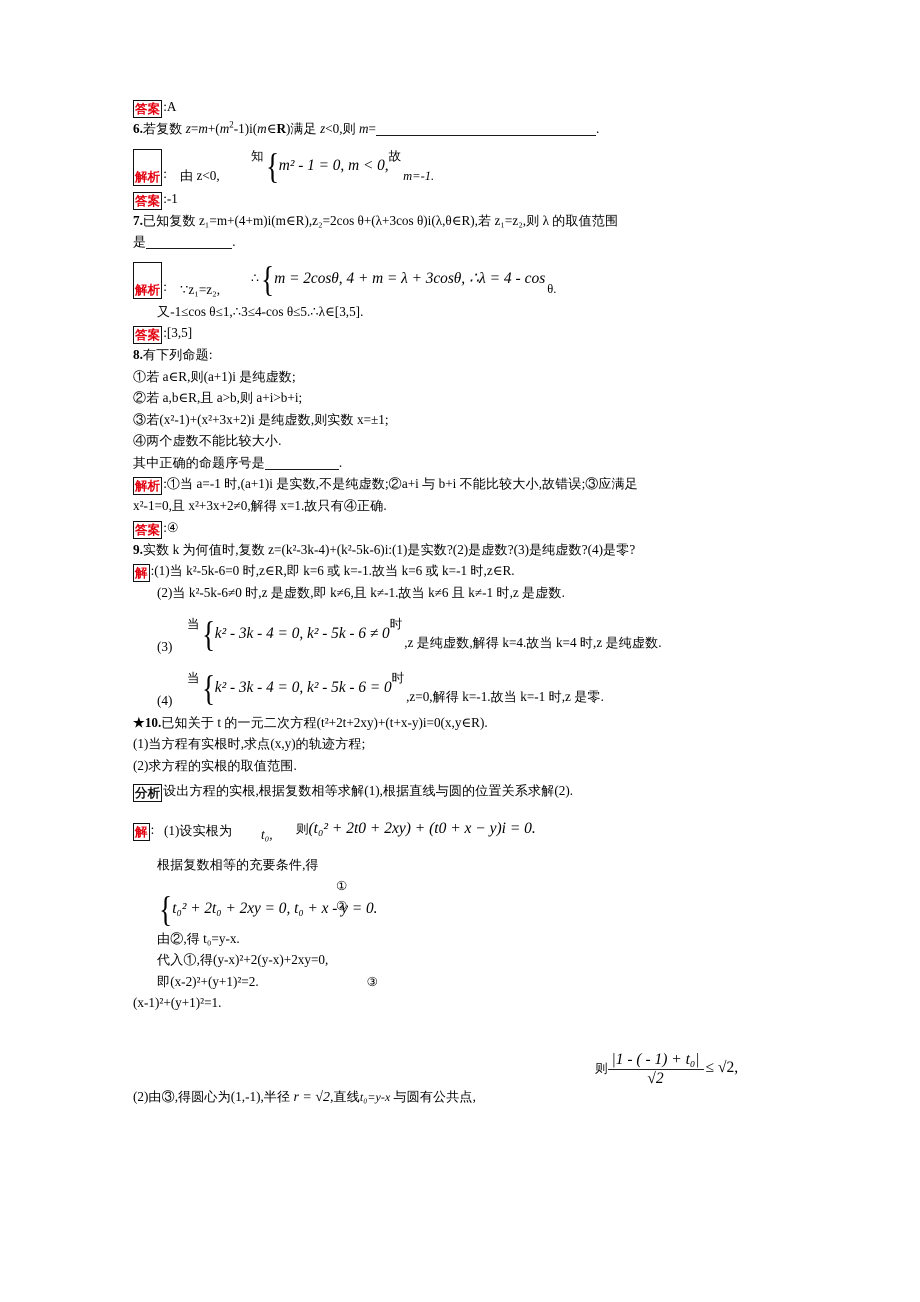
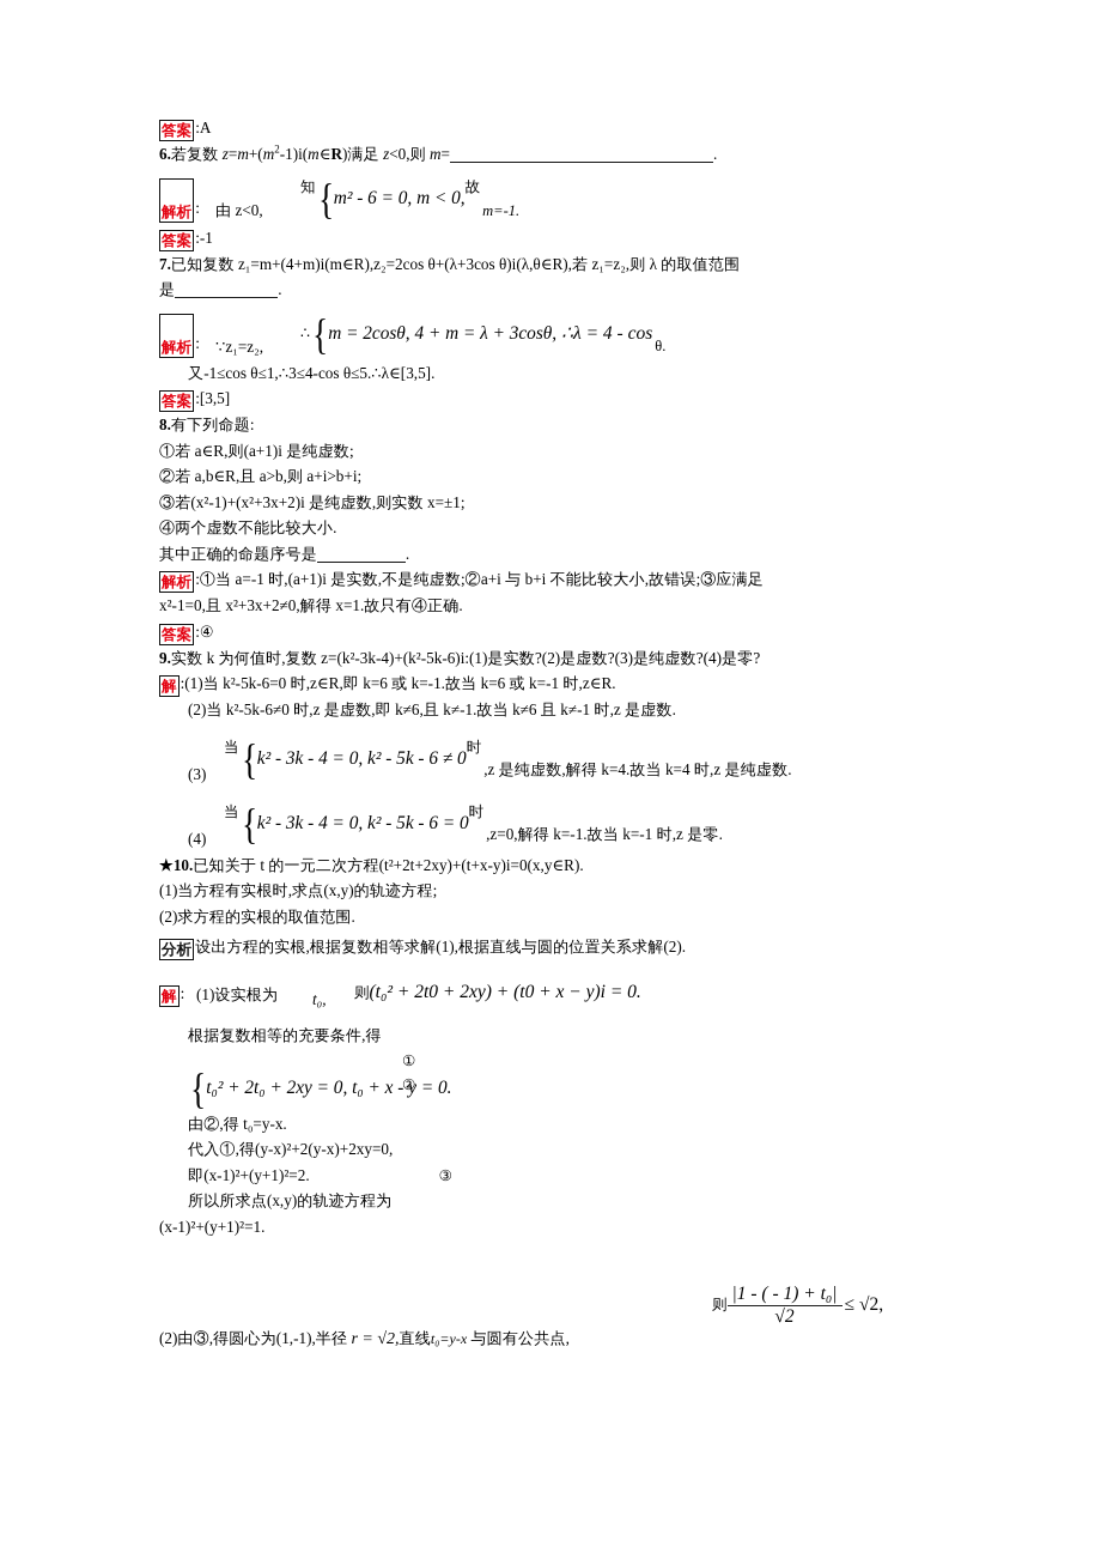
  答案 :A
  6.若复数 z=m+(m2-1)i(m∈R)满足 z<0,则 m= .
  解析 :
  由 z<0,
  知
  {
- m² - 1 = 0, m < 0,
+ m² - 6 = 0, m < 0,
  故m=-1.
  答案 :-1
  7.已知复数 z₁=m+(4+m)i(m∈R),z₂=2cos θ+(λ+3cos θ)i(λ,θ∈R),若 z₁=z₂,则 λ 的取值范围
  是 .
  解析 :
  ∵z₁=z₂,
  ∴
  {
  m = 2cosθ, 4 + m = λ + 3cosθ,
  ∴λ = 4 - cosθ.
  又-1≤cos θ≤1,∴3≤4-cos θ≤5.∴λ∈[3,5].
  答案 :[3,5]
  8.有下列命题:
  ①若 a∈R,则(a+1)i 是纯虚数;
  ②若 a,b∈R,且 a>b,则 a+i>b+i;
  ③若(x²-1)+(x²+3x+2)i 是纯虚数,则实数 x=±1;
  ④两个虚数不能比较大小.
  其中正确的命题序号是 .
  解析 :①当 a=-1 时,(a+1)i 是实数,不是纯虚数;②a+i 与 b+i 不能比较大小,故错误;③应满足
  x²-1=0,且 x²+3x+2≠0,解得 x=1.故只有④正确.
  答案 :④
  9.实数 k 为何值时,复数 z=(k²-3k-4)+(k²-5k-6)i:(1)是实数?(2)是虚数?(3)是纯虚数?(4)是零?
  解 :(1)当 k²-5k-6=0 时,z∈R,即 k=6 或 k=-1.故当 k=6 或 k=-1 时,z∈R.
  (2)当 k²-5k-6≠0 时,z 是虚数,即 k≠6,且 k≠-1.故当 k≠6 且 k≠-1 时,z 是虚数.
  (3)
  当
  {
  k² - 3k - 4 = 0, k² - 5k - 6 ≠ 0
  时,z 是纯虚数,解得 k=4.故当 k=4 时,z 是纯虚数.
  (4)
  当
  {
  k² - 3k - 4 = 0, k² - 5k - 6 = 0
  时,z=0,解得 k=-1.故当 k=-1 时,z 是零.
  ★10.已知关于 t 的一元二次方程(t²+2t+2xy)+(t+x-y)i=0(x,y∈R).
  (1)当方程有实根时,求点(x,y)的轨迹方程;
  (2)求方程的实根的取值范围.
  分析 设出方程的实根,根据复数相等求解(1),根据直线与圆的位置关系求解(2).
  解 :
  (1)设实根为
  t₀,
  则(t₀² + 2t0 + 2xy) + (t0 + x − y)i = 0.
  根据复数相等的充要条件,得
  {
  t₀² + 2t₀ + 2xy = 0, t₀ + x - y = 0.
  ①
  ②
  由②,得 t₀=y-x.
  代入①,得(y-x)²+2(y-x)+2xy=0,
- 即(x-2)²+(y+1)²=2. ③
+ 即(x-1)²+(y+1)²=2. ③
+ 所以所求点(x,y)的轨迹方程为
  (x-1)²+(y+1)²=1.
  (2)由③,得圆心为(1,-1),半径 r = √2,直线t₀=y-x 与圆有公共点,
  则
  |1 - ( - 1) + t₀|
  √2
  ≤ √2,
